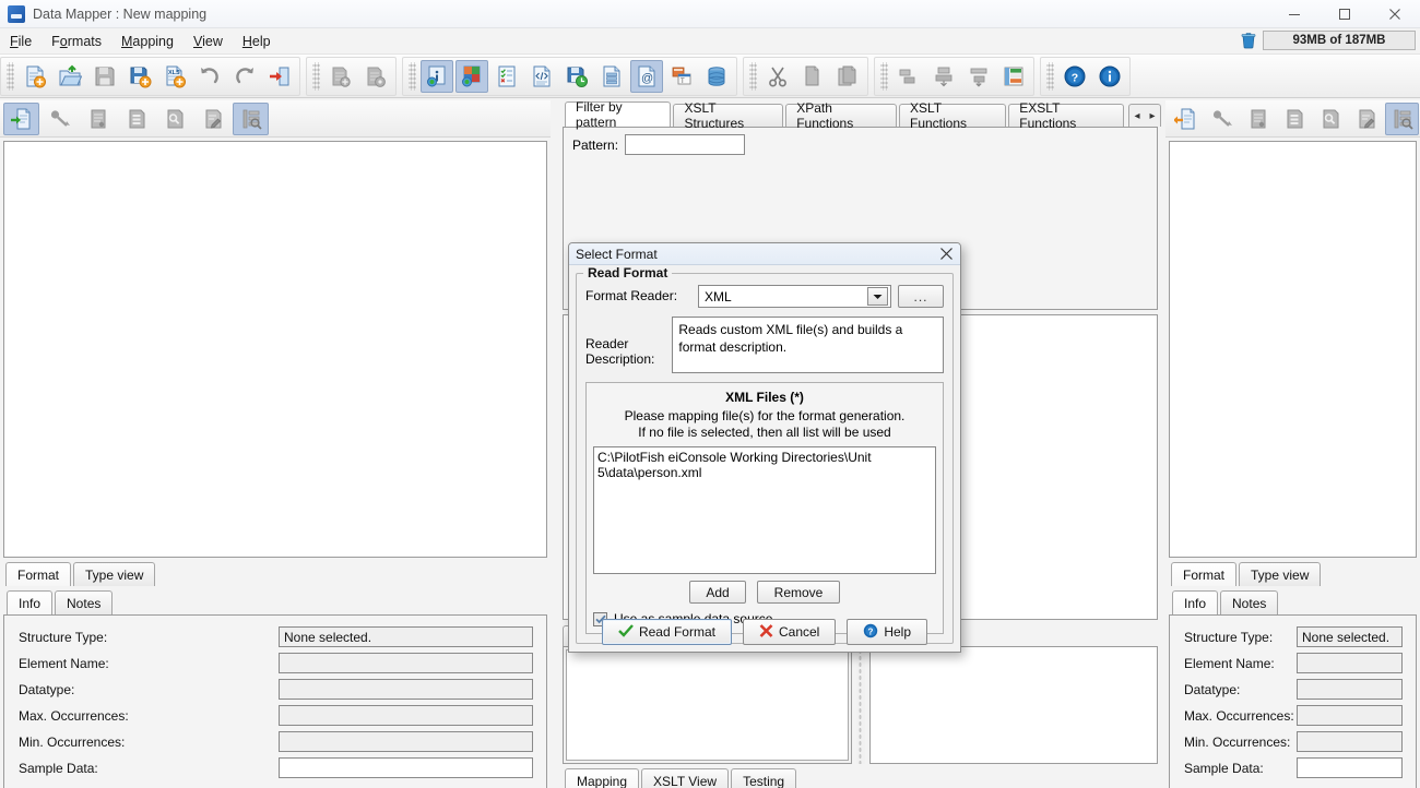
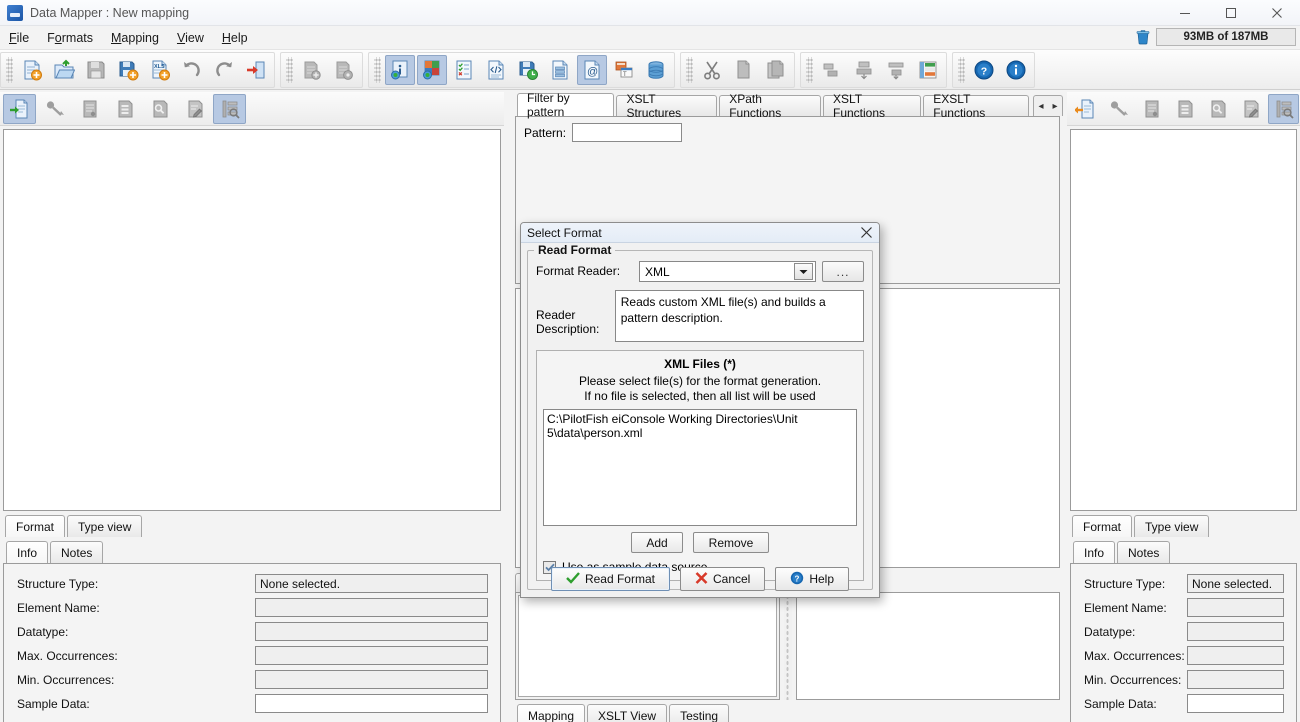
  Data Mapper : New mapping
  File
  Formats
  Mapping
  View
  Help
  93MB of 187MB
  @
  ?
  Format
  Type view
  Info
  Notes
  Structure Type:
  None selected.
  Element Name:
  Datatype:
  Max. Occurrences:
  Min. Occurrences:
  Sample Data:
  Filter by pattern
  XSLT Structures
  XPath Functions
  XSLT Functions
  EXSLT Functions
  ◂
  ▸
  Pattern:
  Mapping
  XSLT View
  Testing
  Format
  Type view
  Info
  Notes
  Structure Type:
  None selected.
  Element Name:
  Datatype:
  Max. Occurrences:
  Min. Occurrences:
  Sample Data:
  Select Format
  Read Format
  Format Reader:
  XML
  ...
  Reader Description:
- Reads custom XML file(s) and builds a format description.
+ Reads custom XML file(s) and builds a pattern description.
  XML Files (*)
- Please mapping file(s) for the format generation.
+ Please select file(s) for the format generation.
  If no file is selected, then all list will be used
  C:\PilotFish eiConsole Working Directories\Unit 5\data\person.xml
  Add
  Remove
  Read Format
  Cancel
  ?
  Help
